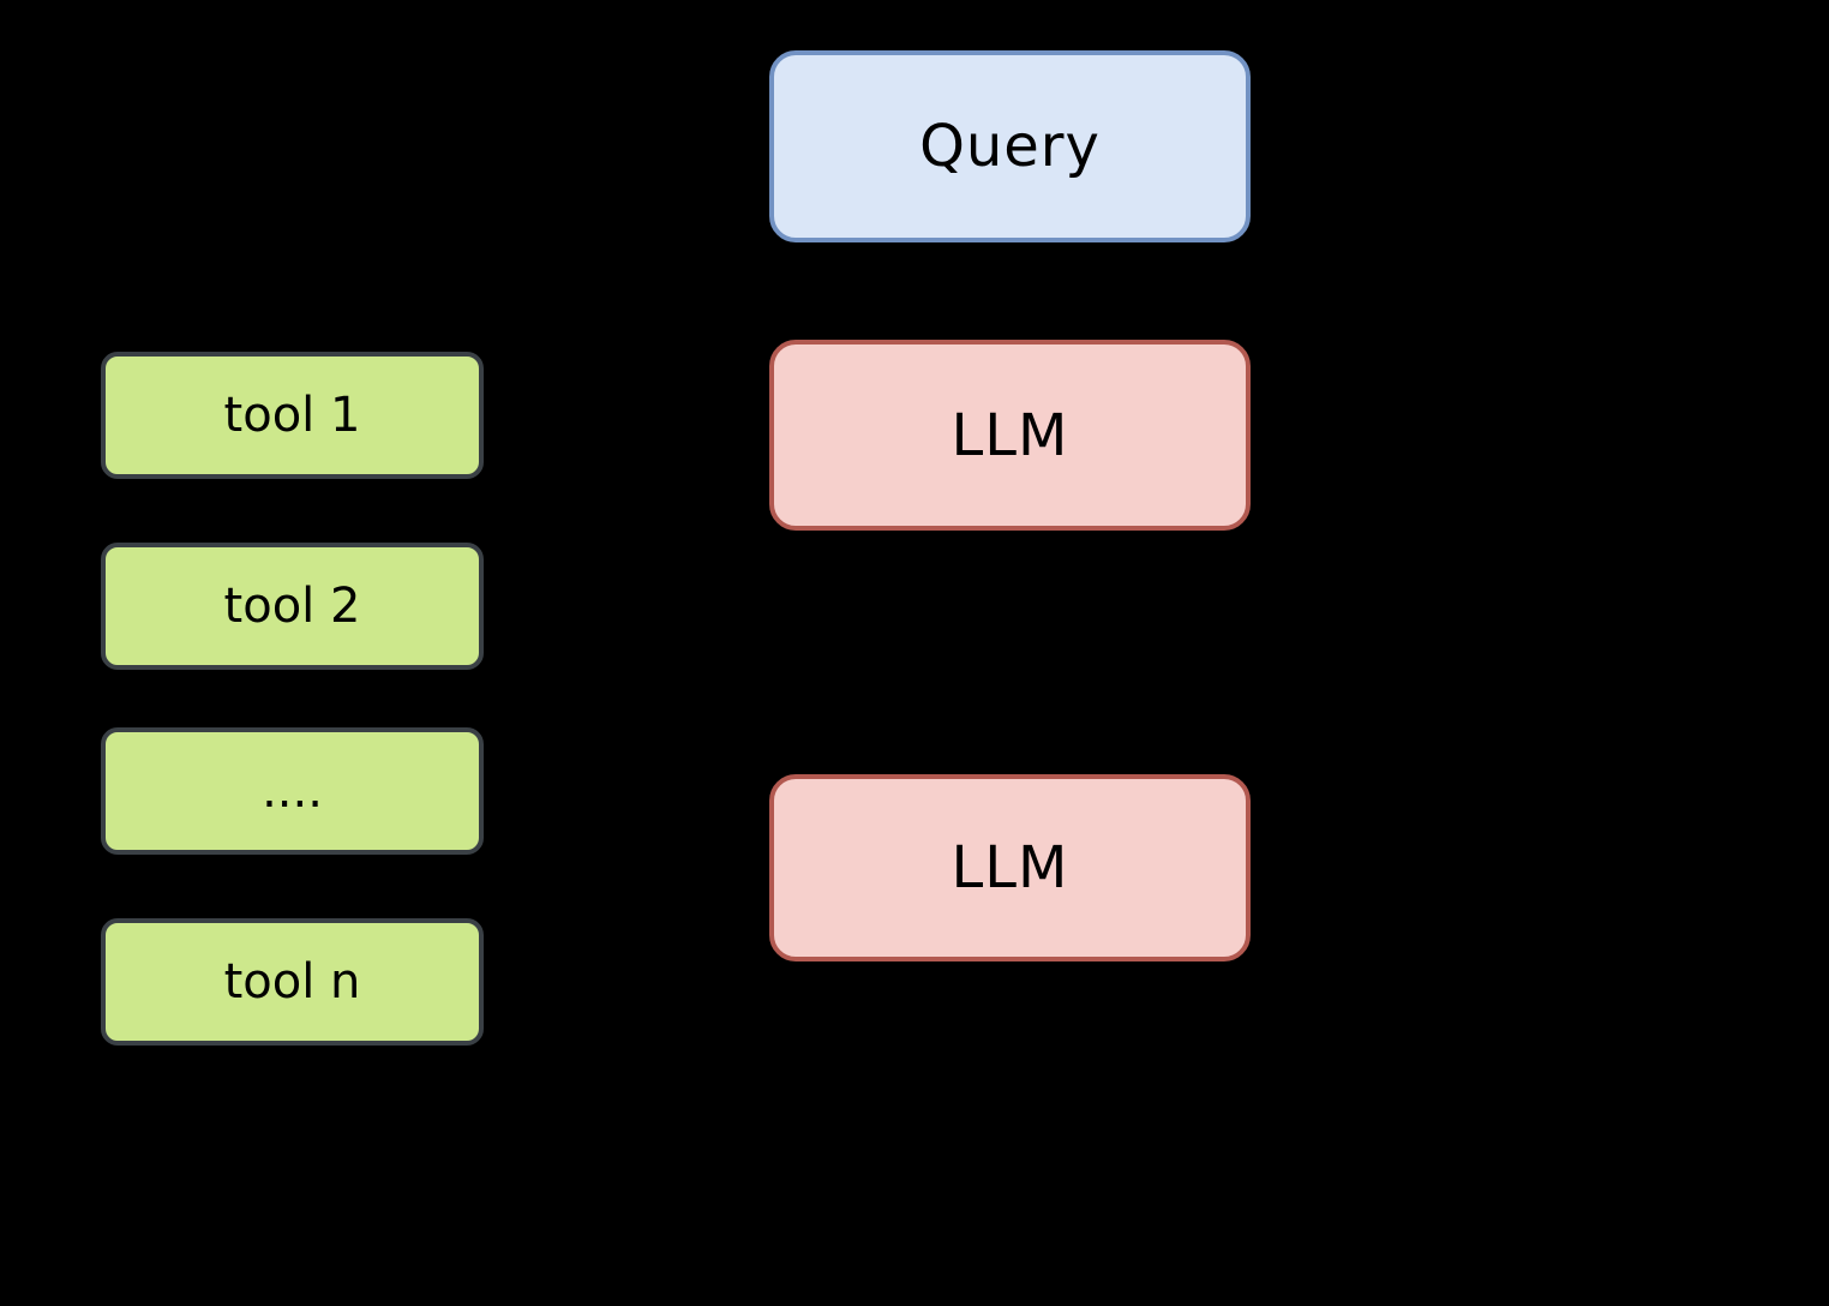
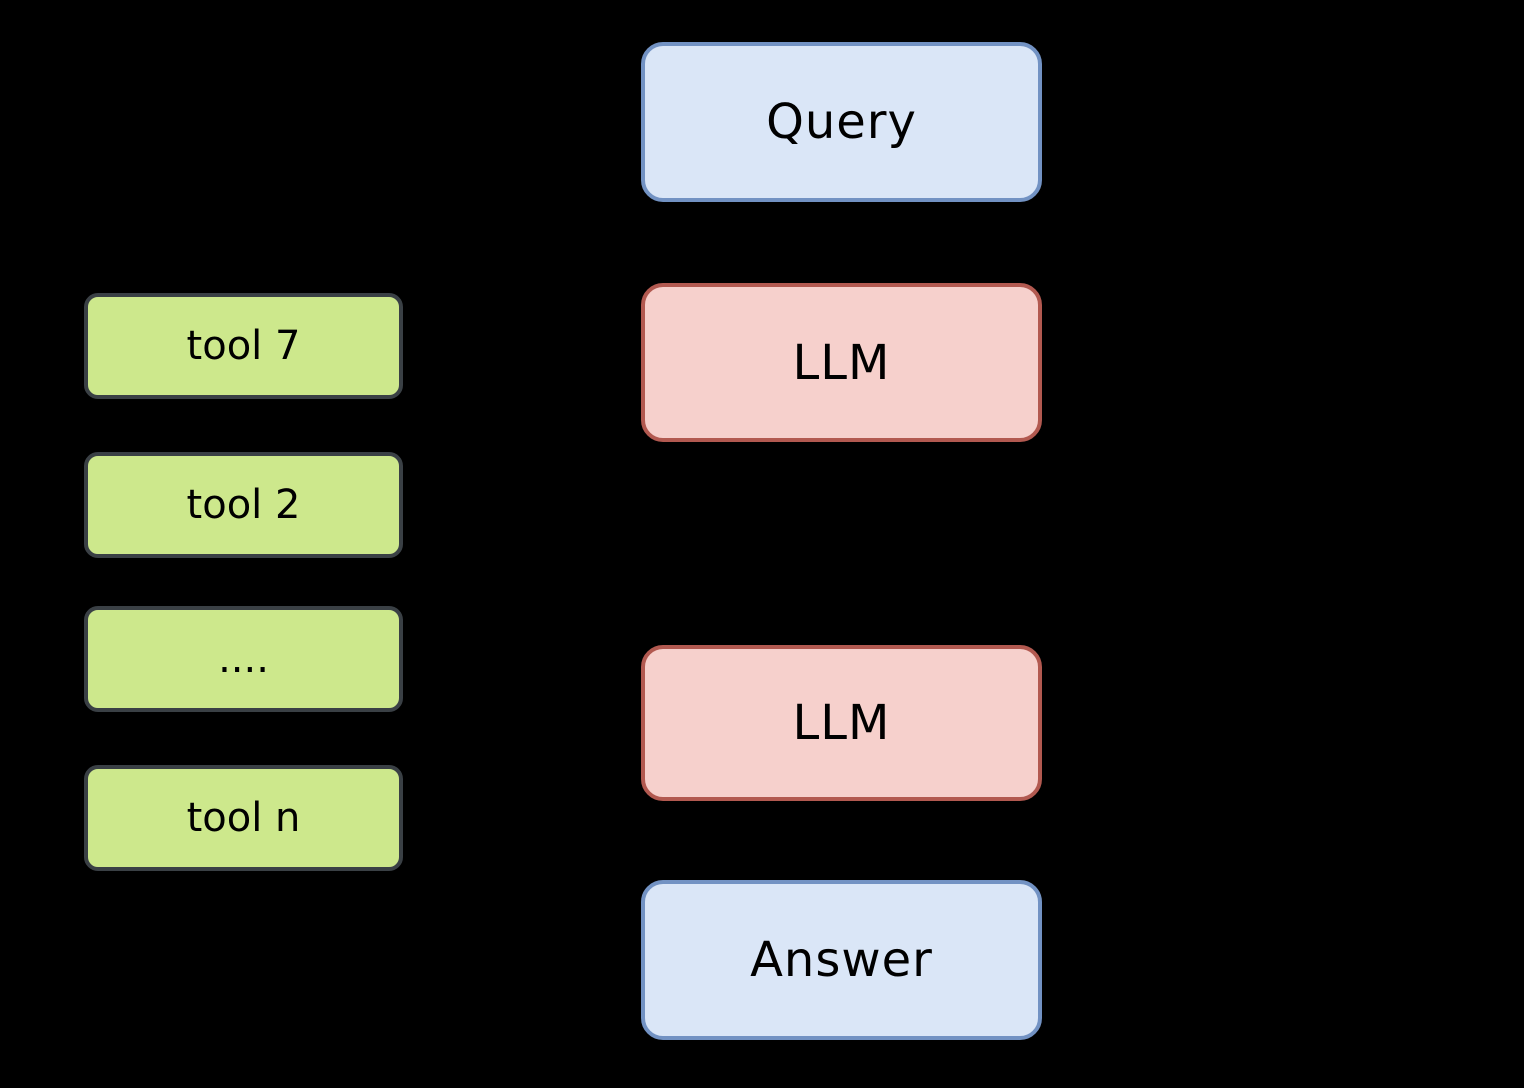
- tool 1
+ tool 7
  tool 2
  ....
  tool n
  Query
  LLM
  LLM
+ Answer
